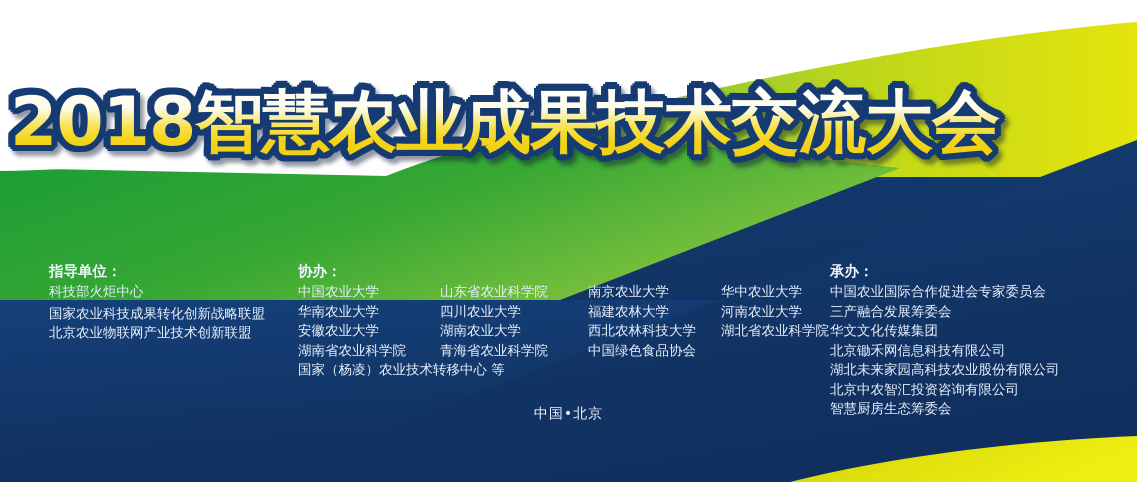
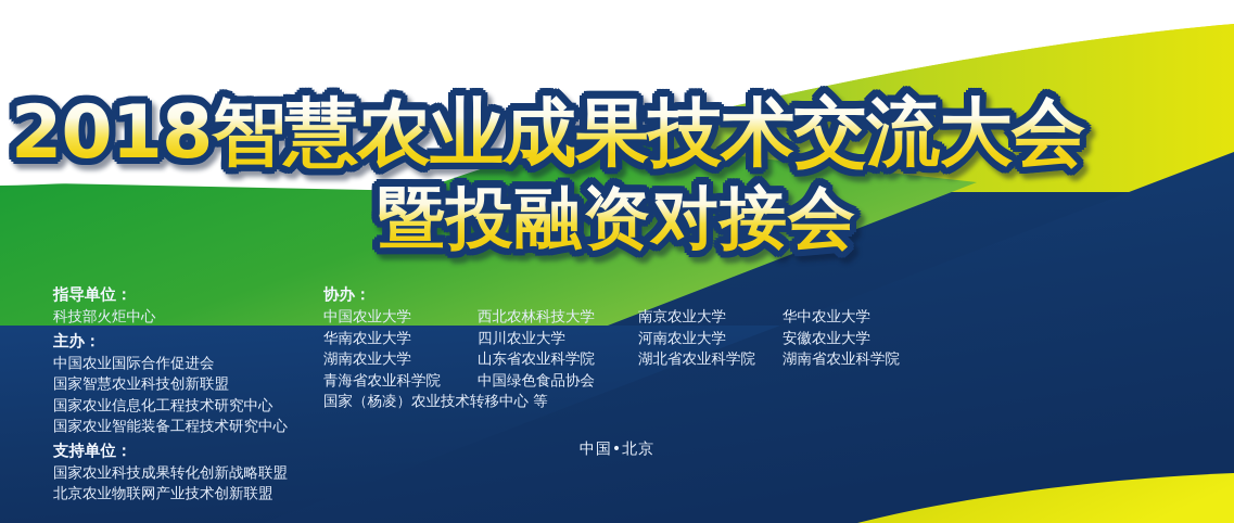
  2018智慧农业成果技术交流大会
+ 暨投融资对接会
  指导单位：
  科技部火炬中心
+ 主办：
+ 中国农业国际合作促进会
+ 国家智慧农业科技创新联盟
+ 国家农业信息化工程技术研究中心
+ 国家农业智能装备工程技术研究中心
+ 支持单位：
  国家农业科技成果转化创新战略联盟
  北京农业物联网产业技术创新联盟
  协办：
  中国农业大学
- 山东省农业科学院
+ 西北农林科技大学
  南京农业大学
  华中农业大学
  华南农业大学
  四川农业大学
- 福建农林大学
  河南农业大学
  安徽农业大学
  湖南农业大学
- 西北农林科技大学
+ 山东省农业科学院
  湖北省农业科学院
  湖南省农业科学院
  青海省农业科学院
  中国绿色食品协会
  国家（杨凌）农业技术转移中心 等
- 承办：
- 中国农业国际合作促进会专家委员会
- 三产融合发展筹委会
- 华文文化传媒集团
- 北京锄禾网信息科技有限公司
- 湖北未来家园高科技农业股份有限公司
- 北京中农智汇投资咨询有限公司
- 智慧厨房生态筹委会
  中国•北京
